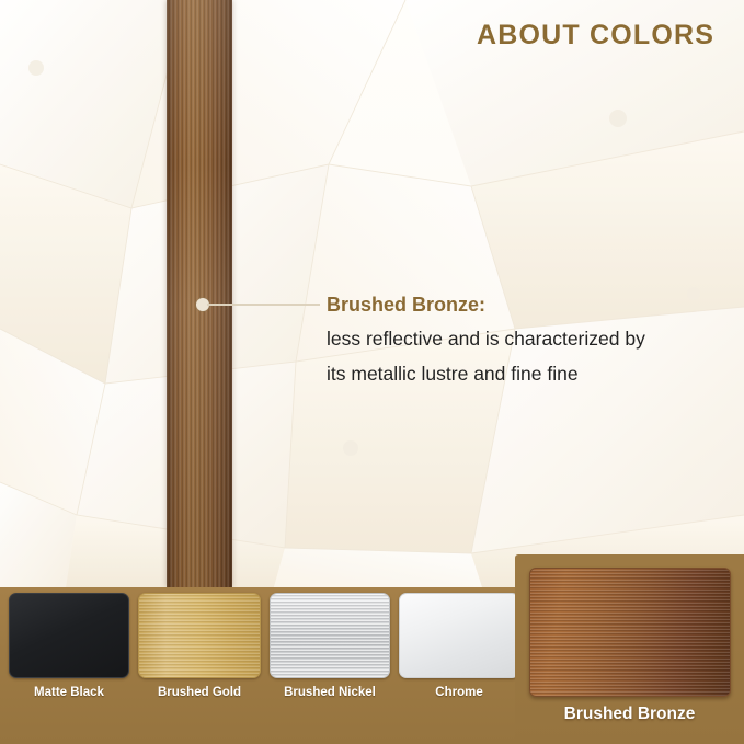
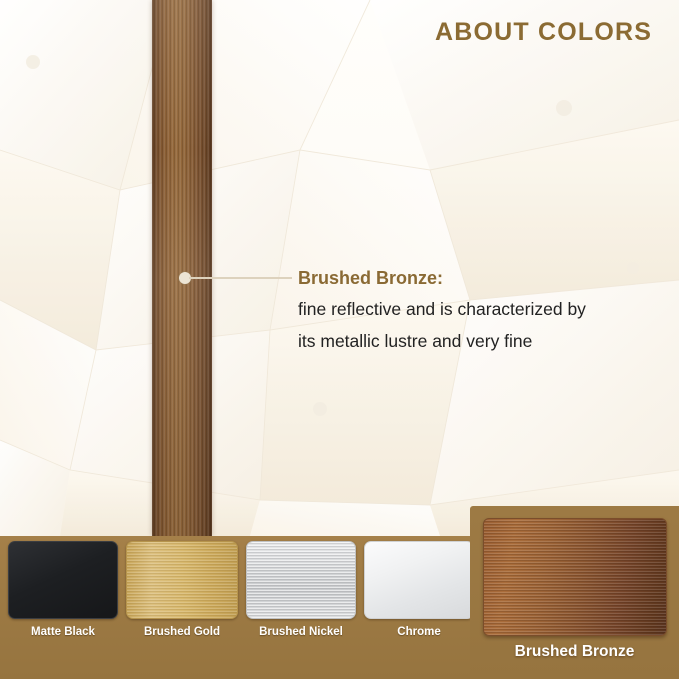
  ABOUT COLORS
  Brushed Bronze:
- less reflective and is characterized by
+ fine reflective and is characterized by
- its metallic lustre and fine fine
+ its metallic lustre and very fine
  Matte Black
  Brushed Gold
  Brushed Nickel
  Chrome
  Brushed Bronze
